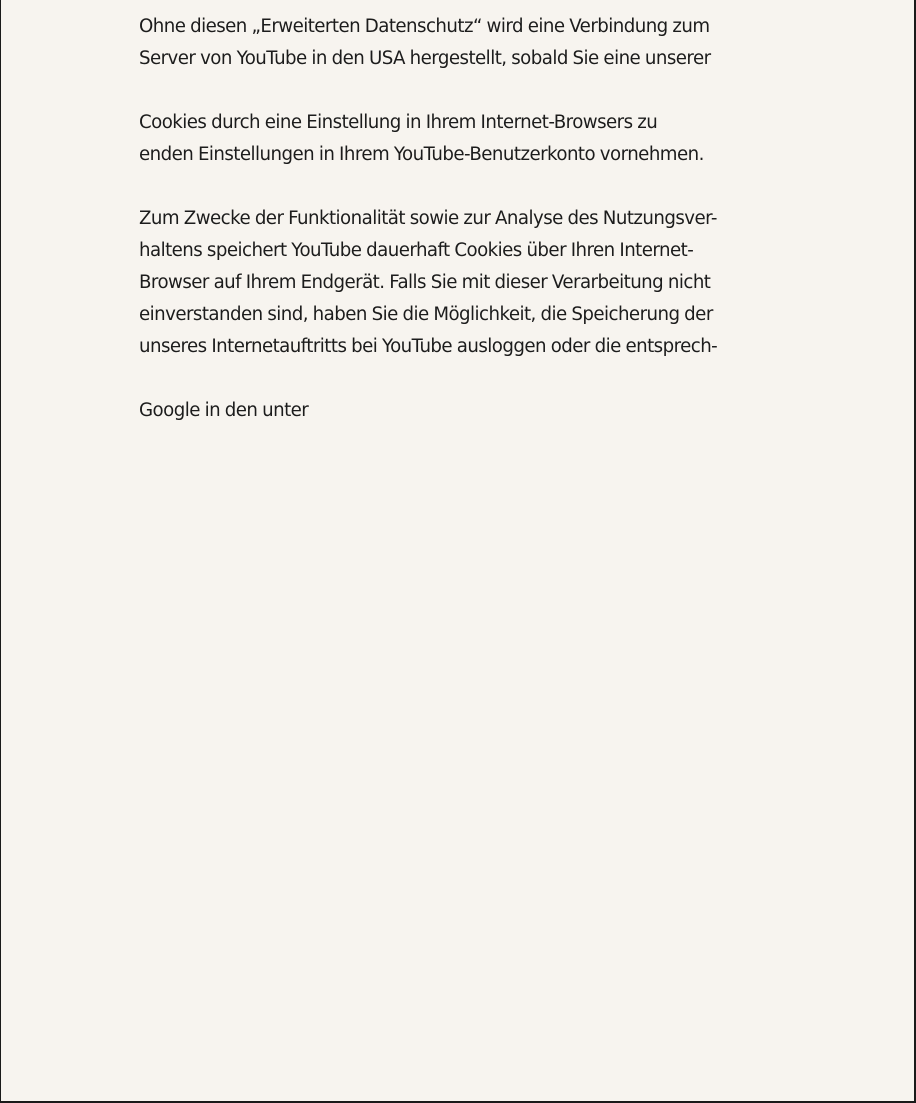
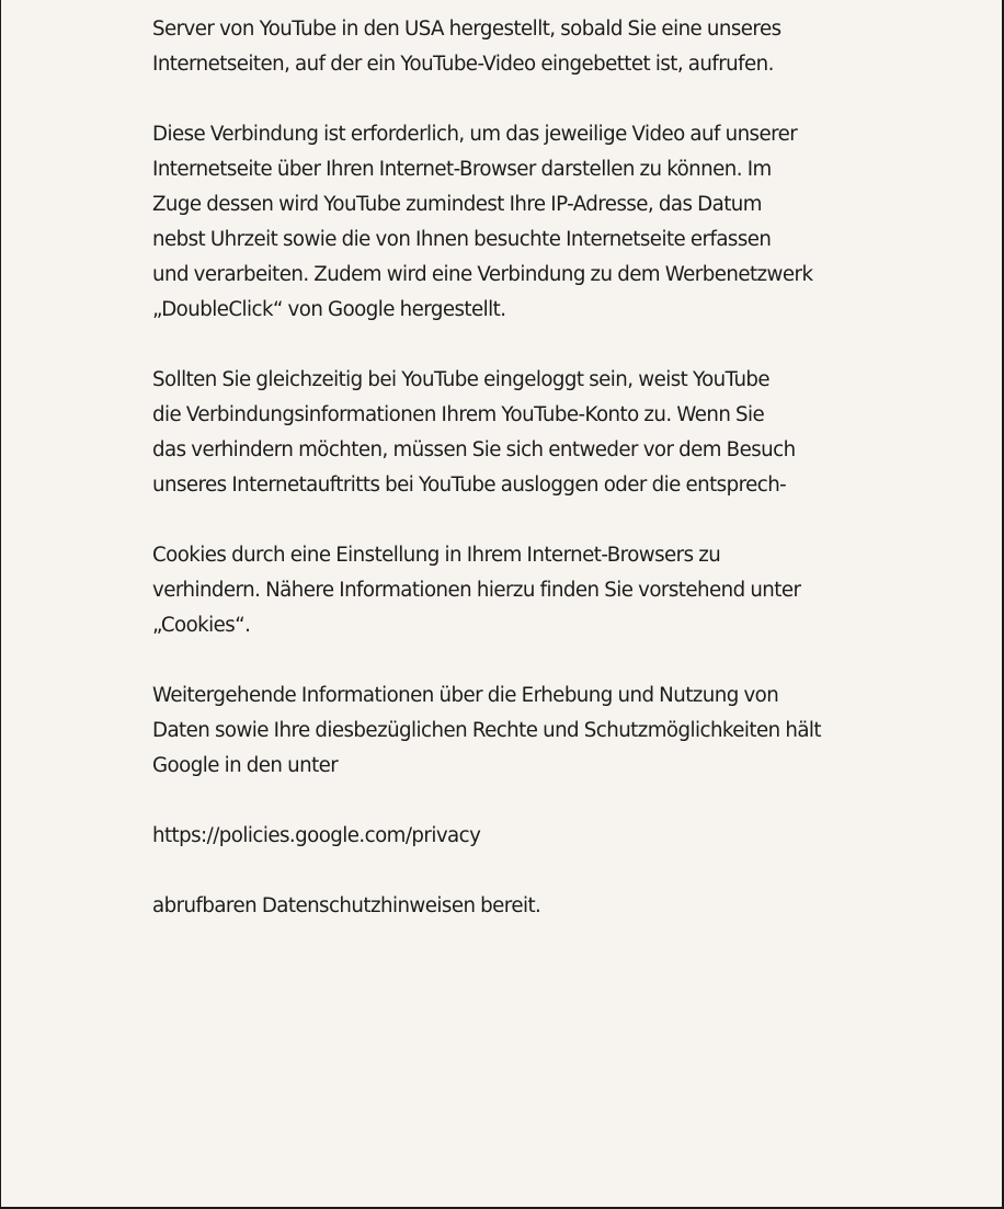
- Ohne diesen „Erweiterten Datenschutz“ wird eine Verbindung zum
- Server von YouTube in den USA hergestellt, sobald Sie eine unserer
+ Server von YouTube in den USA hergestellt, sobald Sie eine unseres
+ Internetseiten, auf der ein YouTube-Video eingebettet ist, aufrufen.
+ Diese Verbindung ist erforderlich, um das jeweilige Video auf unserer
+ Internetseite über Ihren Internet-Browser darstellen zu können. Im
+ Zuge dessen wird YouTube zumindest Ihre IP-Adresse, das Datum
+ nebst Uhrzeit sowie die von Ihnen besuchte Internetseite erfassen
+ und verarbeiten. Zudem wird eine Verbindung zu dem Werbenetzwerk
+ „DoubleClick“ von Google hergestellt.
+ Sollten Sie gleichzeitig bei YouTube eingeloggt sein, weist YouTube
+ die Verbindungsinformationen Ihrem YouTube-Konto zu. Wenn Sie
+ das verhindern möchten, müssen Sie sich entweder vor dem Besuch
- Cookies durch eine Einstellung in Ihrem Internet-Browsers zu
+ unseres Internetauftritts bei YouTube ausloggen oder die entsprech-
- enden Einstellungen in Ihrem YouTube-Benutzerkonto vornehmen.
- Zum Zwecke der Funktionalität sowie zur Analyse des Nutzungsver-
- haltens speichert YouTube dauerhaft Cookies über Ihren Internet-
- Browser auf Ihrem Endgerät. Falls Sie mit dieser Verarbeitung nicht
- einverstanden sind, haben Sie die Möglichkeit, die Speicherung der
- unseres Internetauftritts bei YouTube ausloggen oder die entsprech-
+ Cookies durch eine Einstellung in Ihrem Internet-Browsers zu
+ verhindern. Nähere Informationen hierzu finden Sie vorstehend unter
+ „Cookies“.
+ Weitergehende Informationen über die Erhebung und Nutzung von
+ Daten sowie Ihre diesbezüglichen Rechte und Schutzmöglichkeiten hält
  Google in den unter
+ https://policies.google.com/privacy
+ abrufbaren Datenschutzhinweisen bereit.
